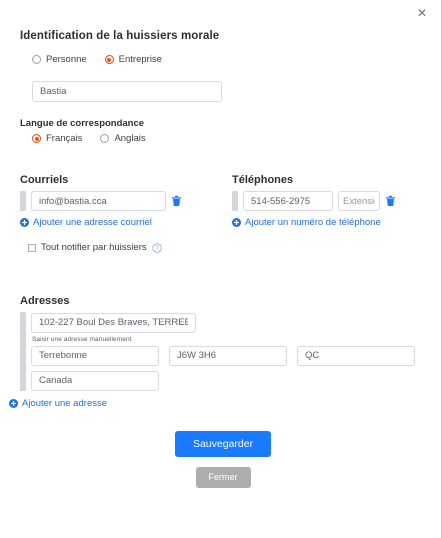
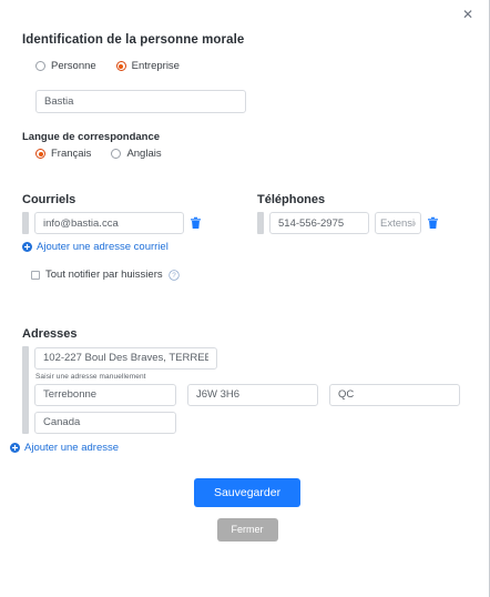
  ✕
- Identification de la huissiers morale
+ Identification de la personne morale
  Personne
  Entreprise
  Bastia
  Langue de correspondance
  Français
  Anglais
  Courriels
  info@bastia.cca
  Ajouter une adresse courriel
  Tout notifier par huissiers
  Téléphones
  514-556-2975
  Extensi
- Ajouter un numéro de téléphone
  Adresses
  102-227 Boul Des Braves, TERREB
  Terrebonne
  J6W 3H6
  QC
  Canada
  Ajouter une adresse
  Sauvegarder
  Fermer
